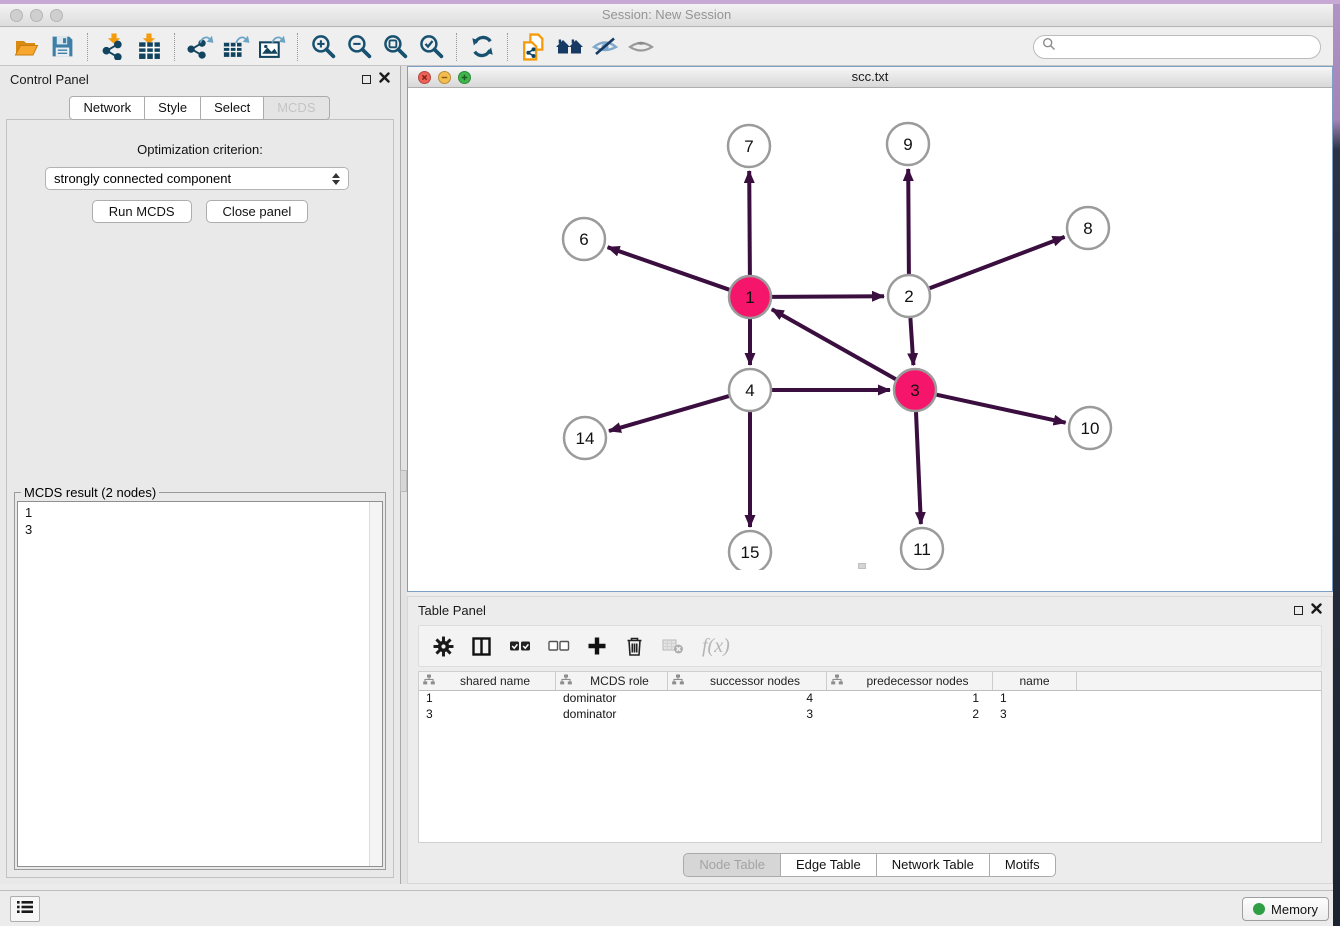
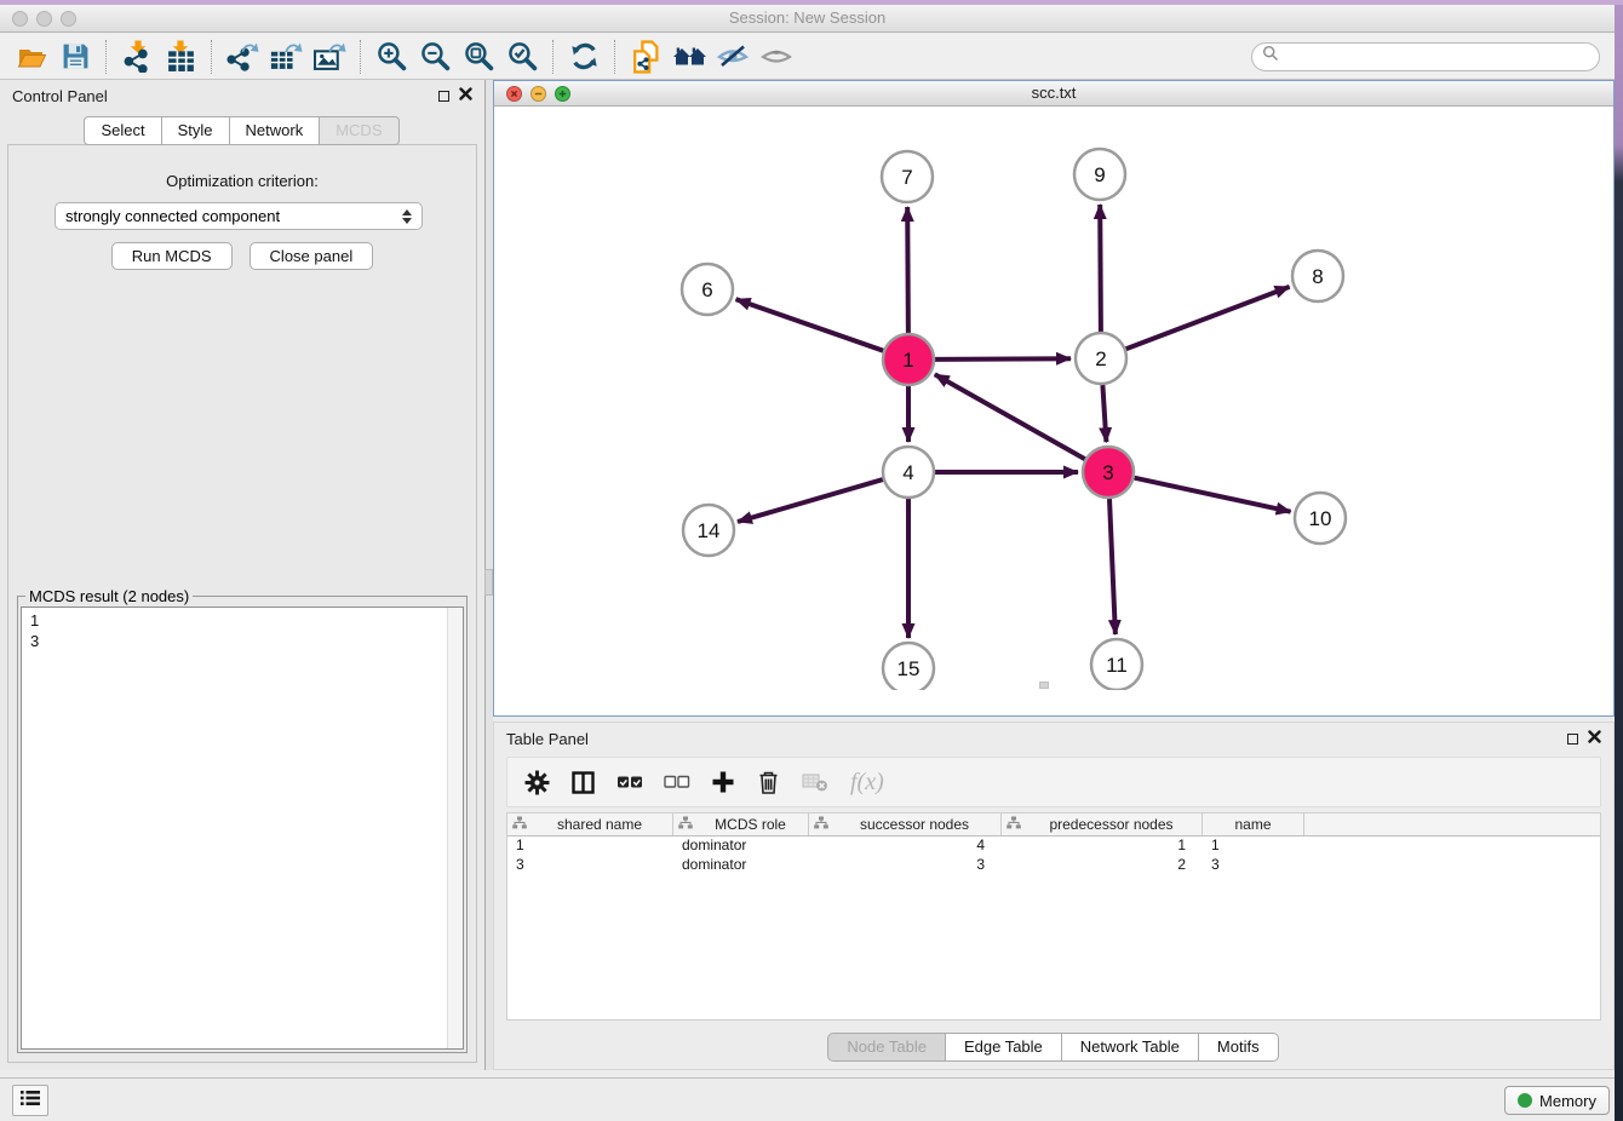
  Session: New Session
  Control Panel
- Network
+ Select
  Style
- Select
+ Network
  MCDS
  Optimization criterion:
  strongly connected component
  Run MCDS
  Close panel
  MCDS result (2 nodes)
  1
  3
  scc.txt
  7
  9
  6
  8
  1
  2
  4
  3
  14
  10
  15
  11
  Table Panel
  f(x)
  shared name
  MCDS role
  successor nodes
  predecessor nodes
  name
  1
  dominator
  4
  1
  1
  3
  dominator
  3
  2
  3
  Node Table
  Edge Table
  Network Table
  Motifs
  Memory
